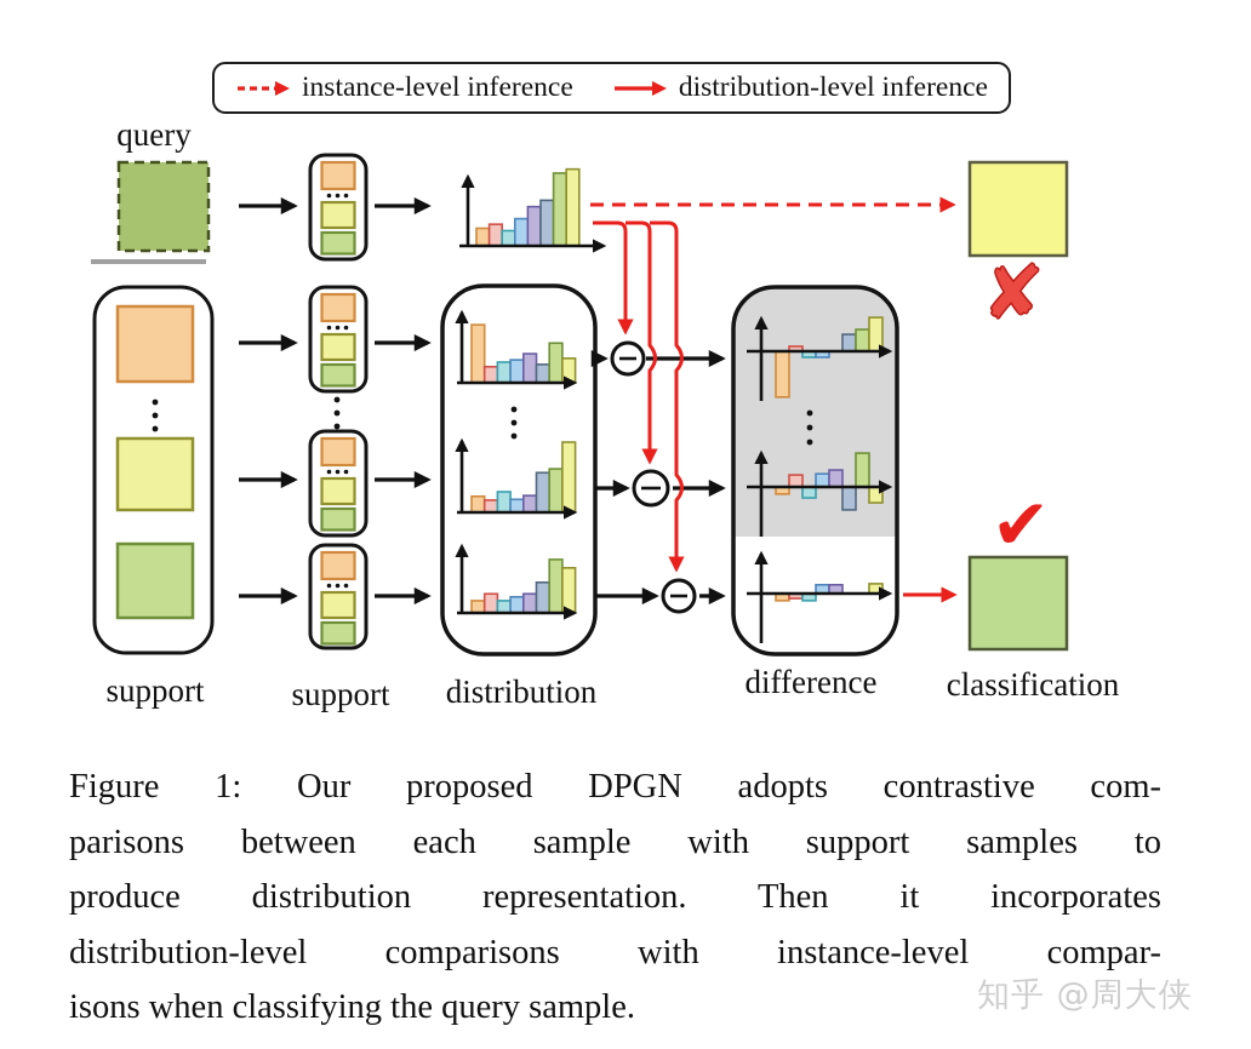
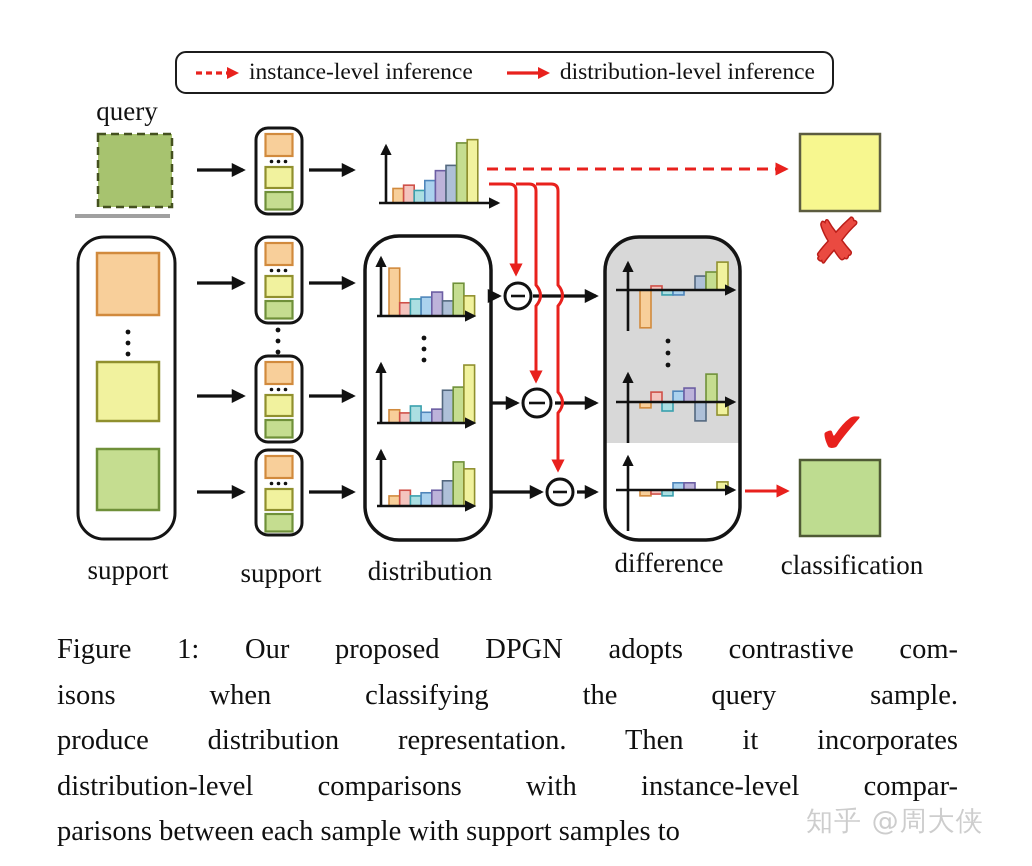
  instance-level inference
  distribution-level inference
  ✘
  ✔
  query
  support
  support
  distribution
  difference
  classification
  Figure 1: Our proposed DPGN adopts contrastive com-
- parisons between each sample with support samples to
+ isons when classifying the query sample.
  produce distribution representation. Then it incorporates
  distribution-level comparisons with instance-level compar-
- isons when classifying the query sample.
+ parisons between each sample with support samples to
  知乎 @周大侠
